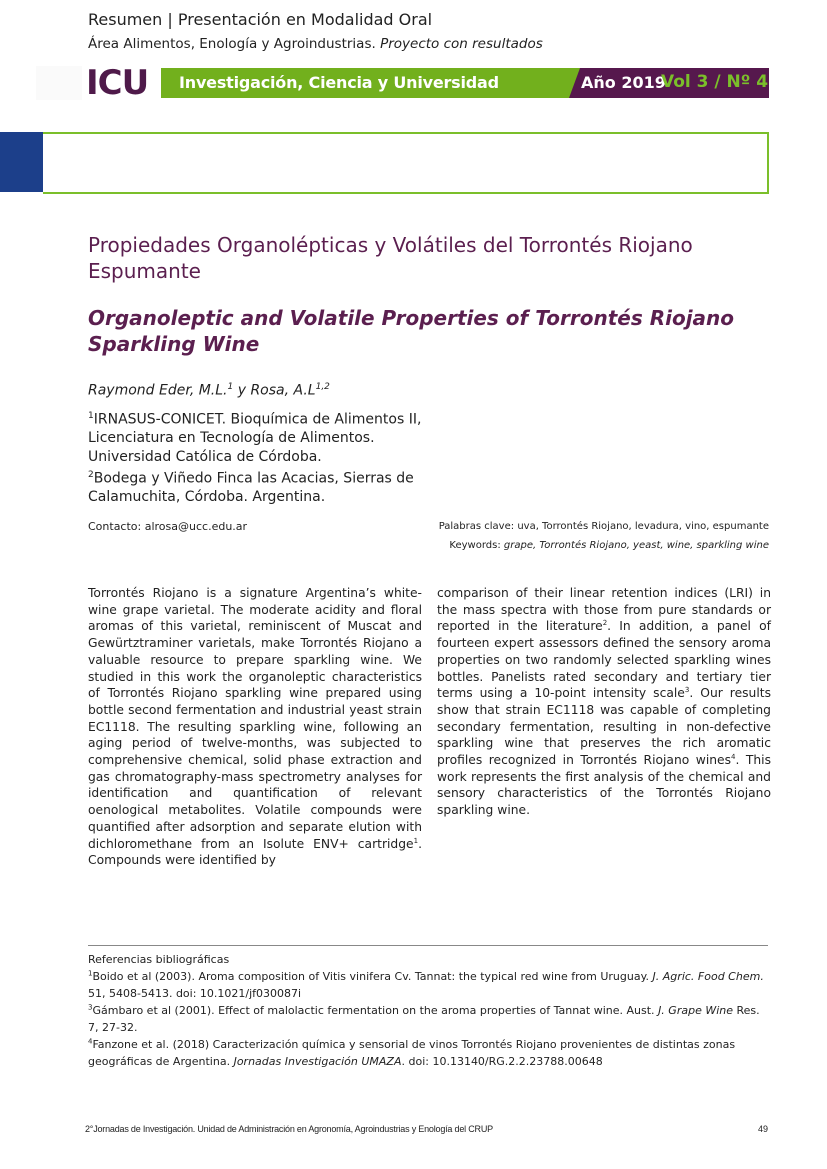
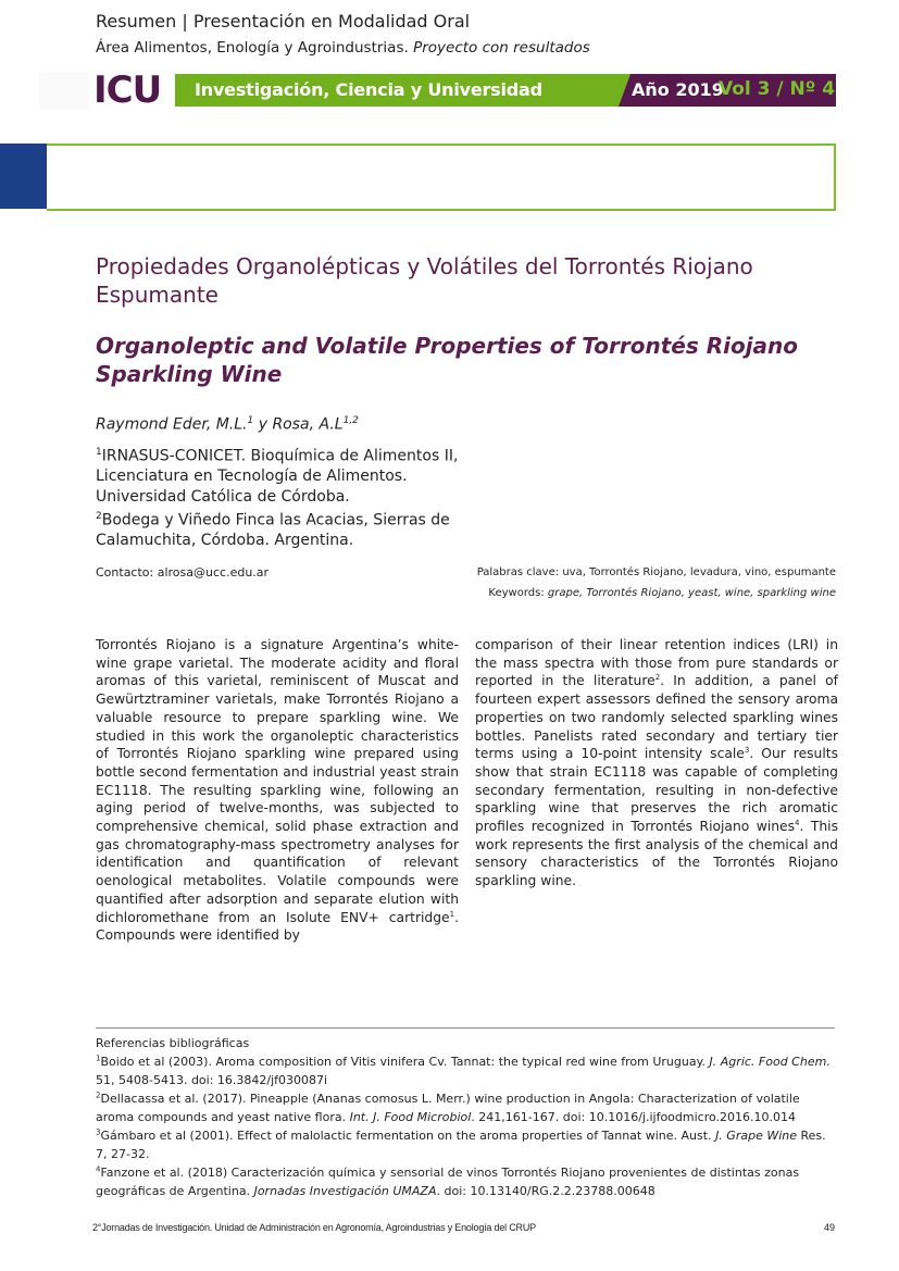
  ICU
  Investigación, Ciencia y Universidad
  Año 2019
  Vol 3 / Nº 4
  Resumen | Presentación en Modalidad Oral
  Área Alimentos, Enología y Agroindustrias. Proyecto con resultados
  Propiedades Organolépticas y Volátiles del Torrontés Riojano Espumante
  Organoleptic and Volatile Properties of Torrontés Riojano Sparkling Wine
  Raymond Eder, M.L.1 y Rosa, A.L1,2
  1IRNASUS-CONICET. Bioquímica de Alimentos II, Licenciatura en Tecnología de Alimentos. Universidad Católica de Córdoba.
  2Bodega y Viñedo Finca las Acacias, Sierras de Calamuchita, Córdoba. Argentina.
  Contacto: alrosa@ucc.edu.ar
  Palabras clave: uva, Torrontés Riojano, levadura, vino, espumante
  Keywords: grape, Torrontés Riojano, yeast, wine, sparkling wine
  Torrontés Riojano is a signature Argentina’s white-wine grape varietal. The moderate acidity and floral aromas of this varietal, reminiscent of Muscat and Gewürtztraminer varietals, make Torrontés Riojano a valuable resource to prepare sparkling wine. We studied in this work the organoleptic characteristics of Torrontés Riojano sparkling wine prepared using bottle second fermentation and industrial yeast strain EC1118. The resulting sparkling wine, following an aging period of twelve-months, was subjected to comprehensive chemical, solid phase extraction and gas chromatography-mass spectrometry analyses for identification and quantification of relevant oenological metabolites. Volatile compounds were quantified after adsorption and separate elution with dichloromethane from an Isolute ENV+ cartridge1. Compounds were identified by
  comparison of their linear retention indices (LRI) in the mass spectra with those from pure standards or reported in the literature2. In addition, a panel of fourteen expert assessors defined the sensory aroma properties on two randomly selected sparkling wines bottles. Panelists rated secondary and tertiary tier terms using a 10-point intensity scale3. Our results show that strain EC1118 was capable of completing secondary fermentation, resulting in non-defective sparkling wine that preserves the rich aromatic profiles recognized in Torrontés Riojano wines4. This work represents the first analysis of the chemical and sensory characteristics of the Torrontés Riojano sparkling wine.
  Referencias bibliográficas
- 1Boido et al (2003). Aroma composition of Vitis vinifera Cv. Tannat: the typical red wine from Uruguay. J. Agric. Food Chem. 51, 5408-5413. doi: 10.1021/jf030087i
+ 1Boido et al (2003). Aroma composition of Vitis vinifera Cv. Tannat: the typical red wine from Uruguay. J. Agric. Food Chem. 51, 5408-5413. doi: 16.3842/jf030087i
+ 2Dellacassa et al. (2017). Pineapple (Ananas comosus L. Merr.) wine production in Angola: Characterization of volatile aroma compounds and yeast native flora. Int. J. Food Microbiol. 241,161-167. doi: 10.1016/j.ijfoodmicro.2016.10.014
  3Gámbaro et al (2001). Effect of malolactic fermentation on the aroma properties of Tannat wine. Aust. J. Grape Wine Res. 7, 27-32.
  4Fanzone et al. (2018) Caracterización química y sensorial de vinos Torrontés Riojano provenientes de distintas zonas geográficas de Argentina. Jornadas Investigación UMAZA. doi: 10.13140/RG.2.2.23788.00648
  2°Jornadas de Investigación. Unidad de Administración en Agronomía, Agroindustrias y Enología del CRUP
  49
